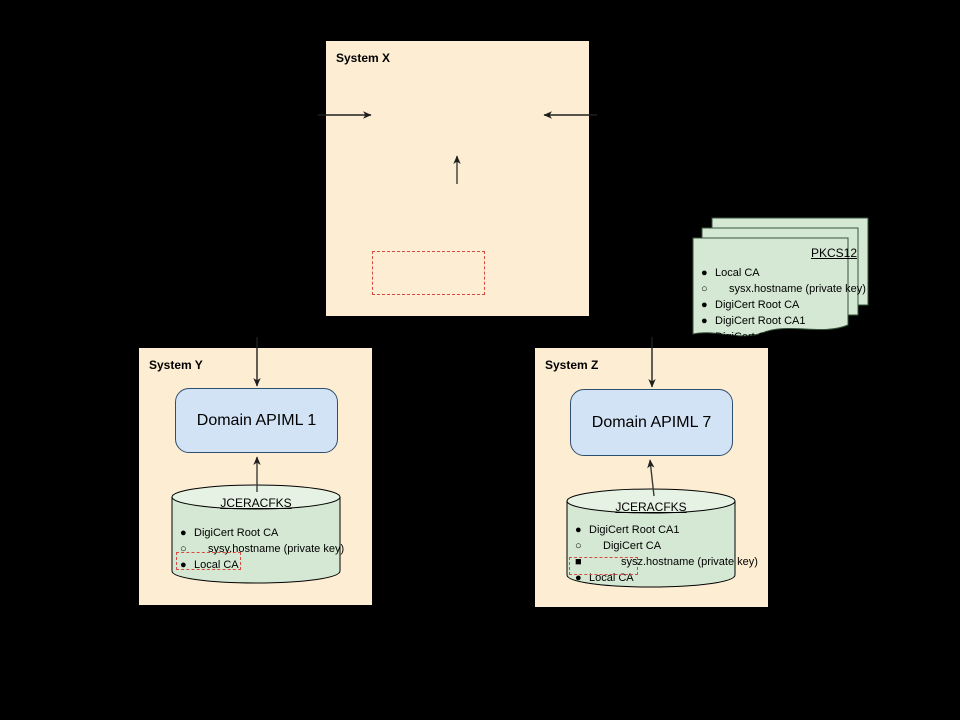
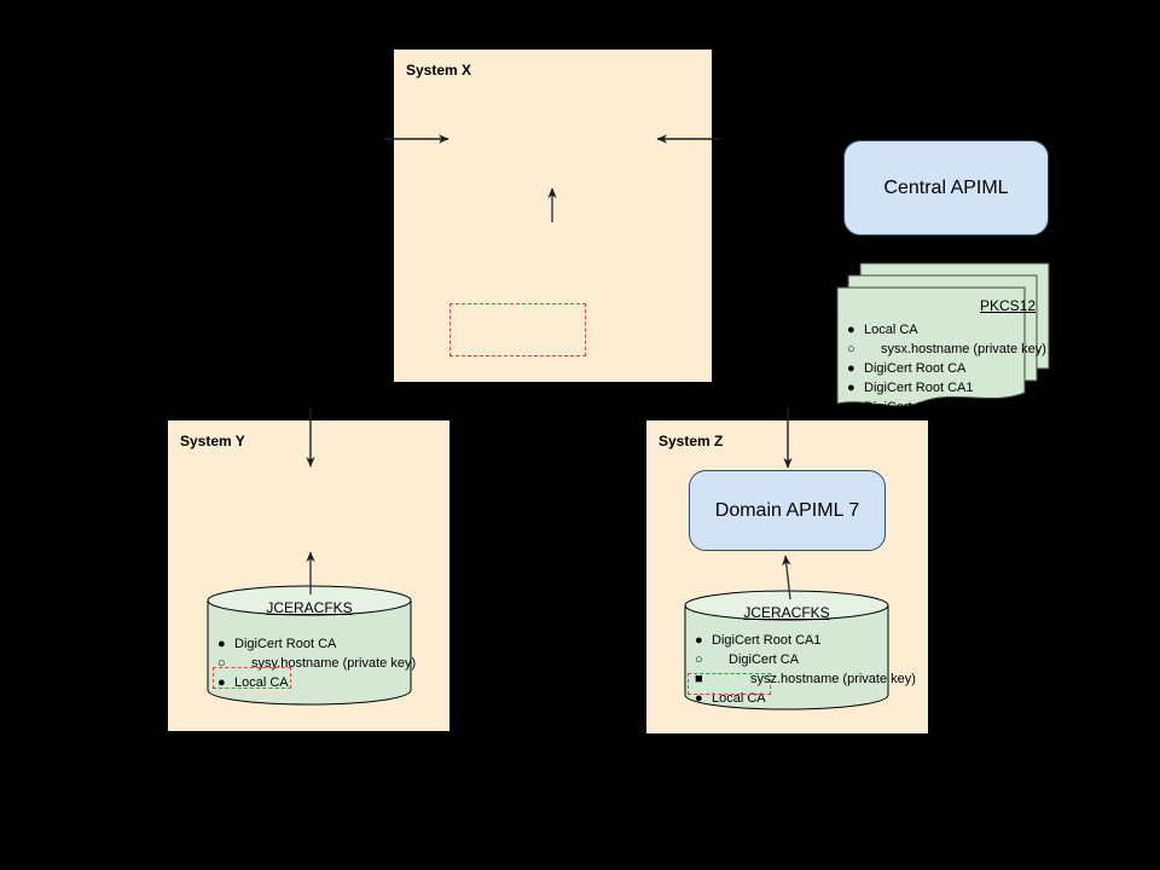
  System X
+ Central APIML
  PKCS12
  ●
  Local CA
  ○
  sysx.hostname (private key)
  ●
  DigiCert Root CA
  ●
  DigiCert Root CA1
  ●
  DigiCert CA
  System Y
- Domain APIML 1
  JCERACFKS
  ●
  DigiCert Root CA
  ○
  sysy.hostname (private key)
  ●
  Local CA
  System Z
  Domain APIML 7
  JCERACFKS
  ●
  DigiCert Root CA1
  ○
  DigiCert CA
  ■
  sysz.hostname (private key
  ●
  Local CA
